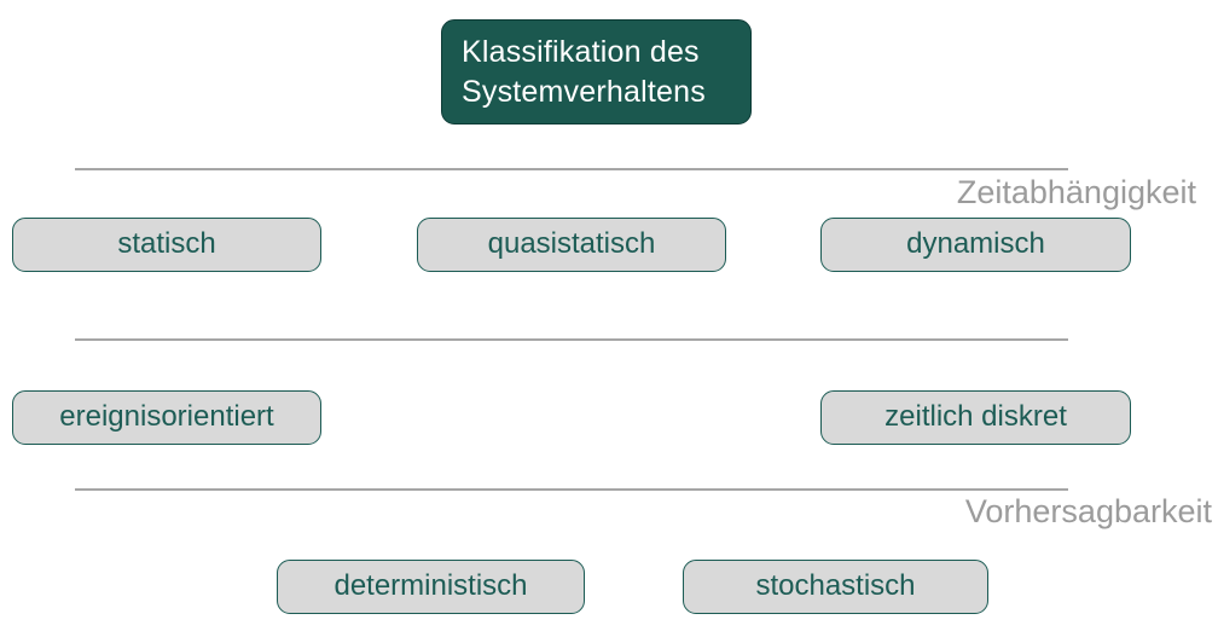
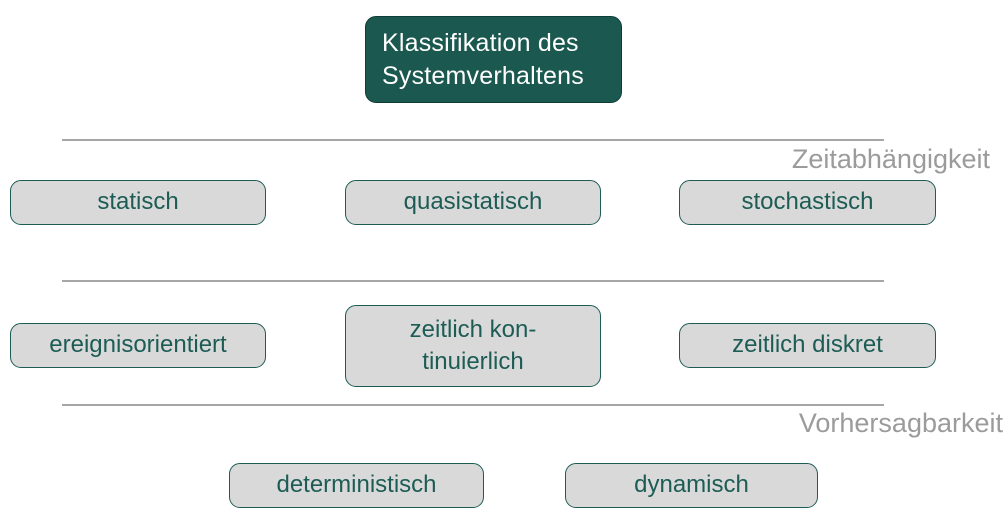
  Klassifikation des
  Systemverhaltens
  Zeitabhängigkeit
  statisch
  quasistatisch
- dynamisch
+ stochastisch
  ereignisorientiert
+ zeitlich kon-
+ tinuierlich
  zeitlich diskret
  Vorhersagbarkeit
  deterministisch
- stochastisch
+ dynamisch
